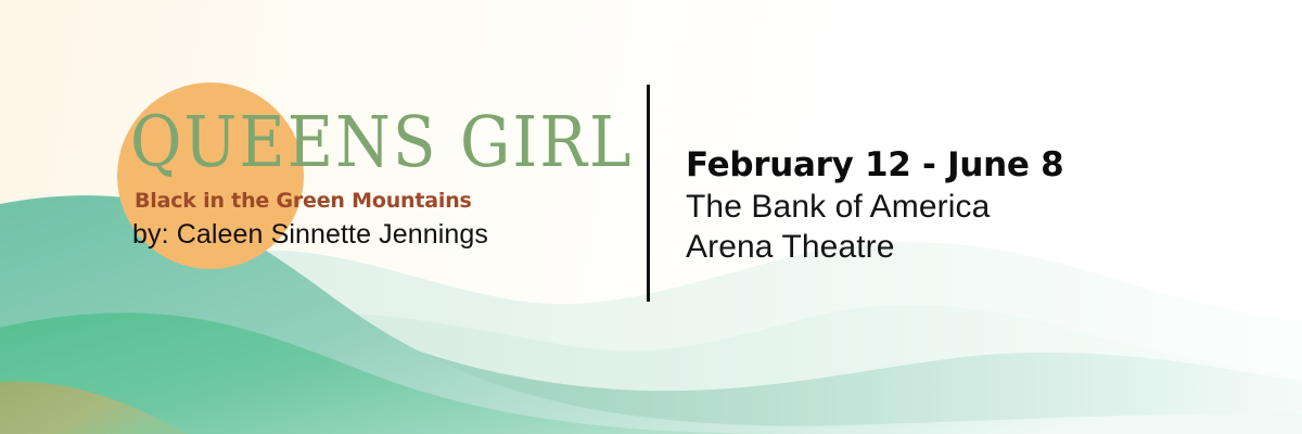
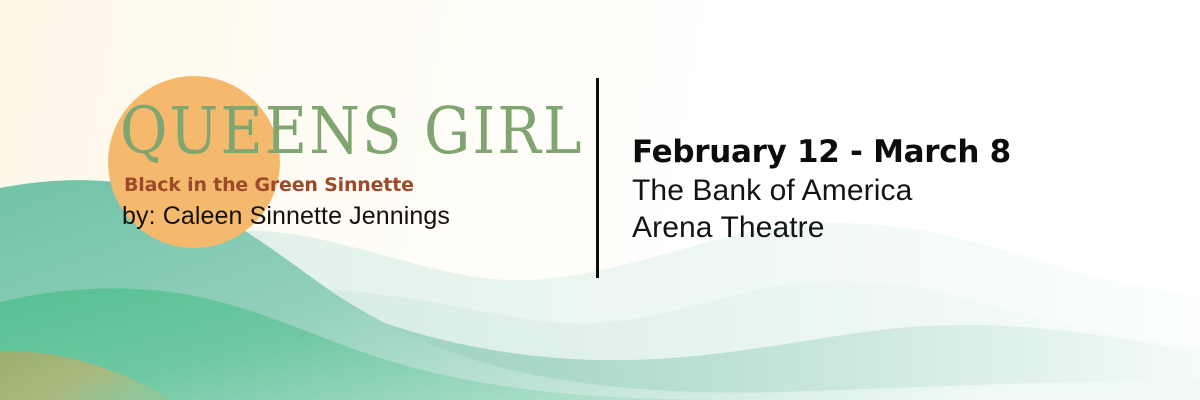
  QUEENS GIRL
- Black in the Green Mountains
+ Black in the Green Sinnette
  by: Caleen Sinnette Jennings
- February 12 - June 8
+ February 12 - March 8
  The Bank of America
  Arena Theatre
